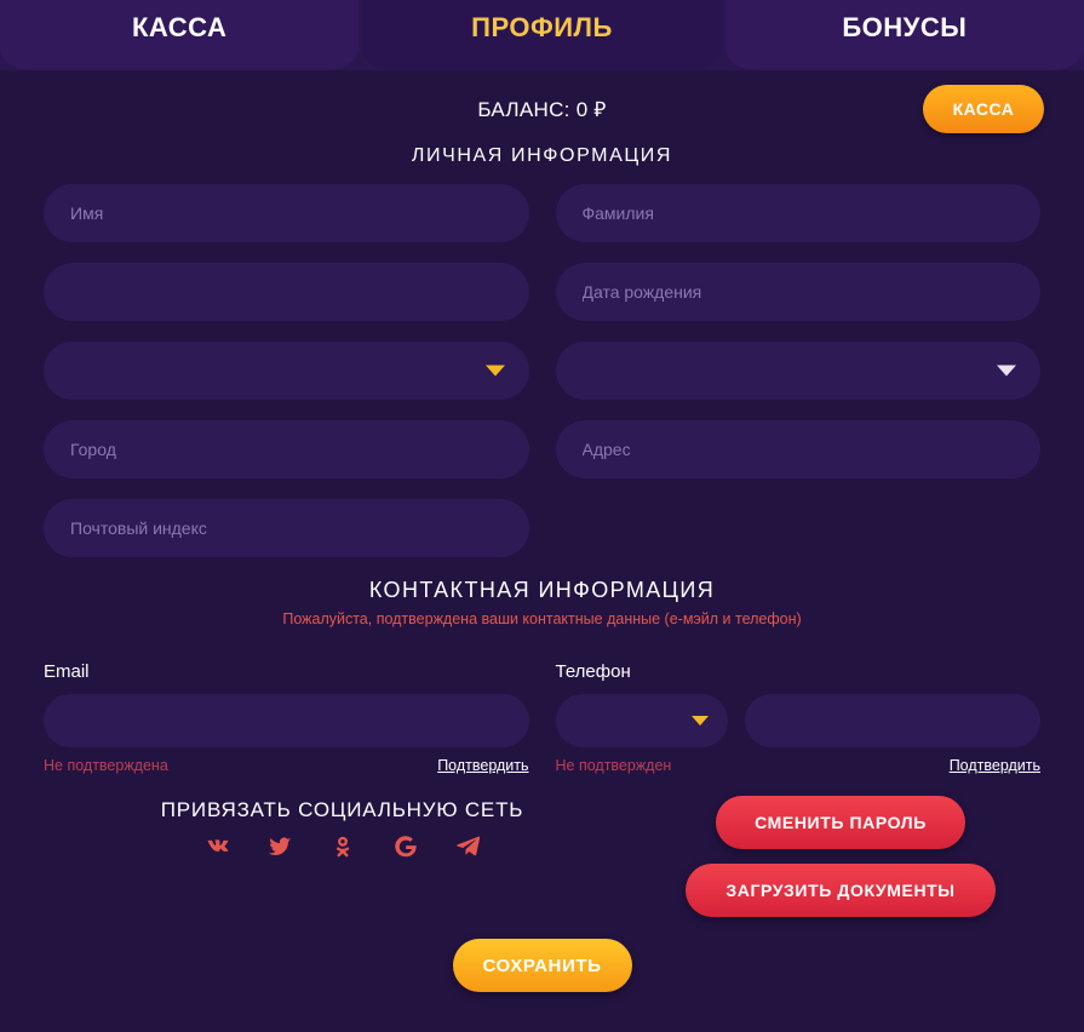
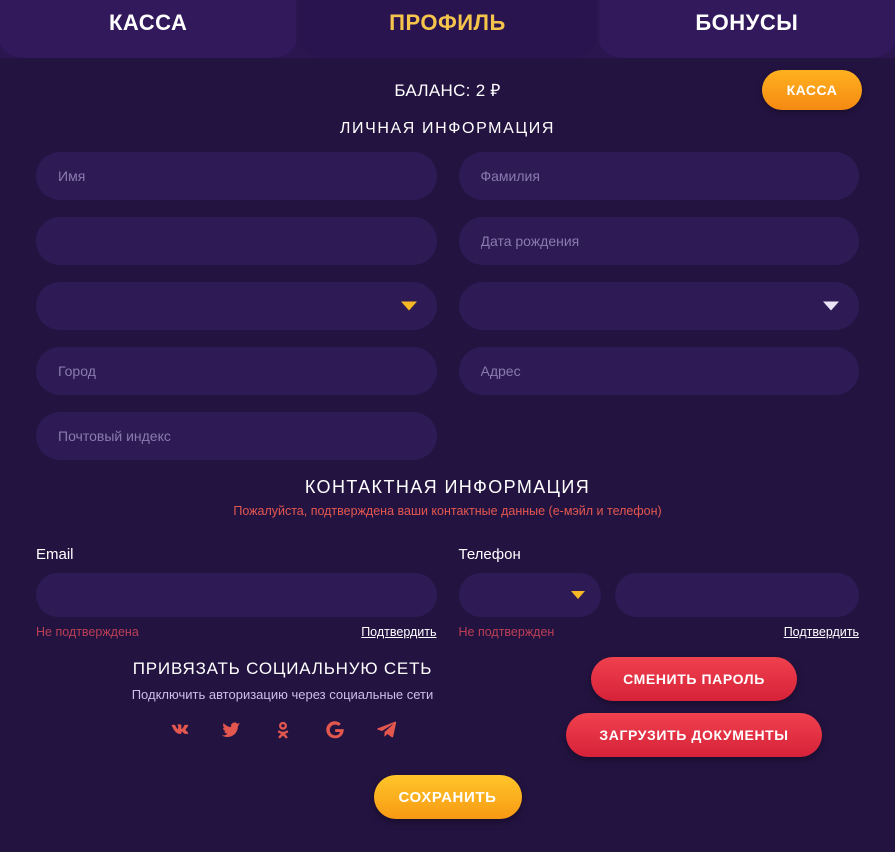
  КАССА
  ПРОФИЛЬ
  БОНУСЫ
- БАЛАНС: 0 ₽
+ БАЛАНС: 2 ₽
  КАССА
  ЛИЧНАЯ ИНФОРМАЦИЯ
  Имя
  Фамилия
  Дата рождения
  Город
  Адрес
  Почтовый индекс
  КОНТАКТНАЯ ИНФОРМАЦИЯ
  Пожалуйста, подтверждена ваши контактные данные (e-мэйл и телефон)
  Email
  Не подтверждена
  Подтвердить
  Телефон
  Не подтвержден
  Подтвердить
  ПРИВЯЗАТЬ СОЦИАЛЬНУЮ СЕТЬ
+ Подключить авторизацию через социальные сети
  СМЕНИТЬ ПАРОЛЬ
  ЗАГРУЗИТЬ ДОКУМЕНТЫ
  СОХРАНИТЬ
